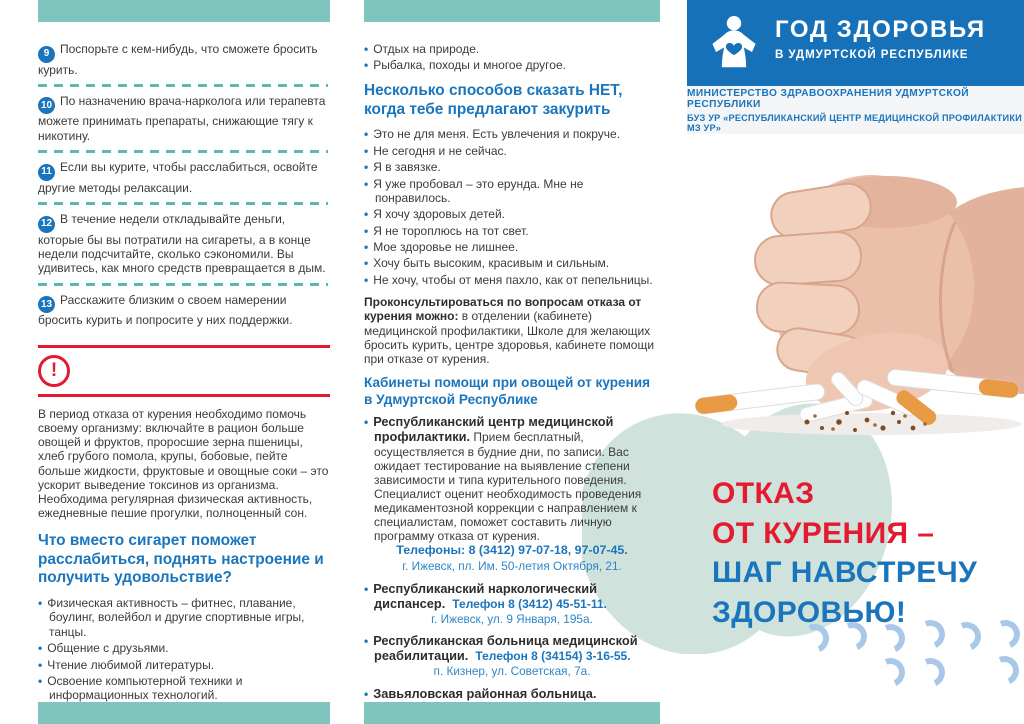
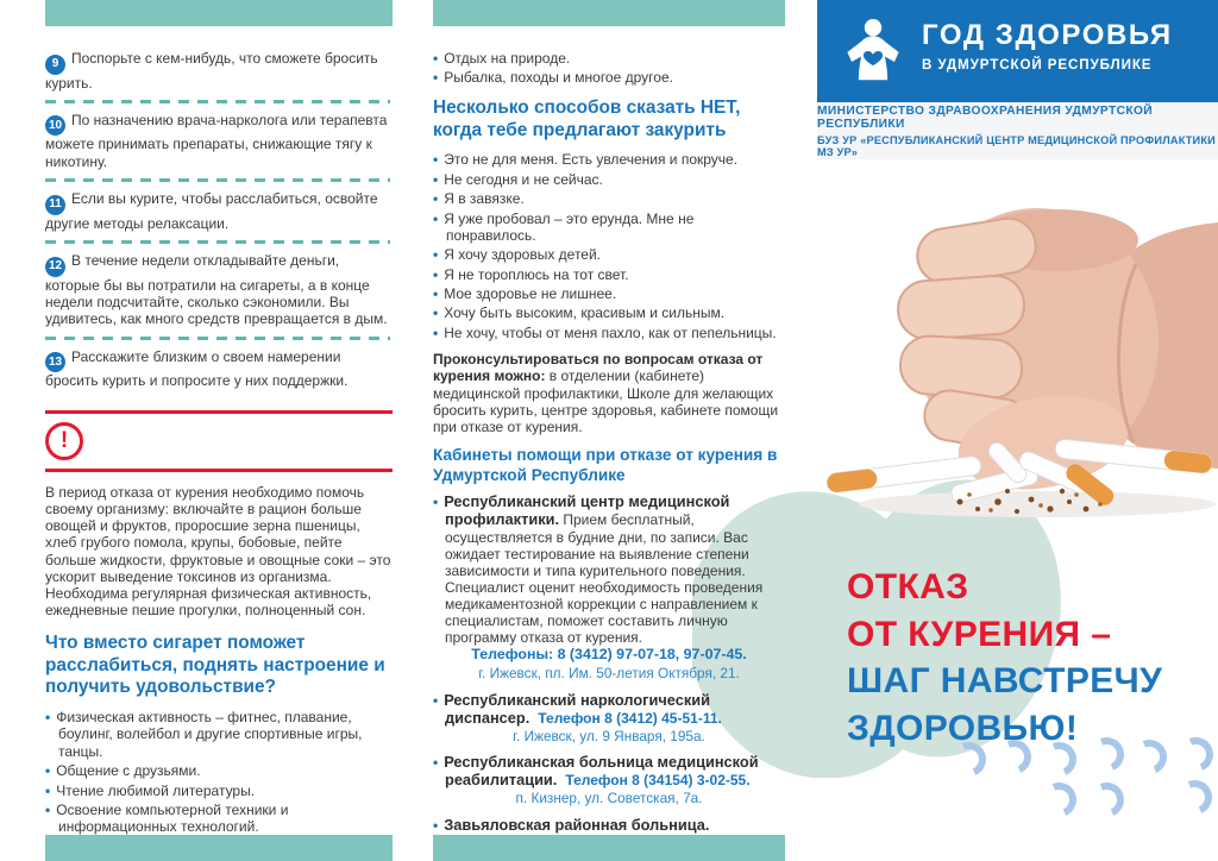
  9 Поспорьте с кем-нибудь, что сможете бросить курить.
  10 По назначению врача-нарколога или терапевта можете принимать препараты, снижающие тягу к никотину.
  11 Если вы курите, чтобы расслабиться, освойте другие методы релаксации.
  12 В течение недели откладывайте деньги, которые бы вы потратили на сигареты, а в конце недели подсчитайте, сколько сэкономили. Вы удивитесь, как много средств превращается в дым.
  13 Расскажите близким о своем намерении бросить курить и попросите у них поддержки.
  !
  В период отказа от курения необходимо помочь своему организму: включайте в рацион больше овощей и фруктов, проросшие зерна пшеницы, хлеб грубого помола, крупы, бобовые, пейте больше жидкости, фруктовые и овощные соки – это ускорит выведение токсинов из организма. Необходима регулярная физическая активность, ежедневные пешие прогулки, полноценный сон.
  Что вместо сигарет поможет расслабиться, поднять настроение и получить удовольствие?
  Физическая активность – фитнес, плавание, боулинг, волейбол и другие спортивные игры, танцы.
  Общение с друзьями.
  Чтение любимой литературы.
  Освоение компьютерной техники и информационных технологий.
  Отдых на природе.
  Рыбалка, походы и многое другое.
  Несколько способов сказать НЕТ, когда тебе предлагают закурить
  Это не для меня. Есть увлечения и покруче.
  Не сегодня и не сейчас.
  Я в завязке.
  Я уже пробовал – это ерунда. Мне не понравилось.
  Я хочу здоровых детей.
  Я не тороплюсь на тот свет.
  Мое здоровье не лишнее.
  Хочу быть высоким, красивым и сильным.
  Не хочу, чтобы от меня пахло, как от пепельницы.
  Проконсультироваться по вопросам отказа от курения можно: в отделении (кабинете) медицинской профилактики, Школе для желающих бросить курить, центре здоровья, кабинете помощи при отказе от курения.
- Кабинеты помощи при овощей от курения в Удмуртской Республике
+ Кабинеты помощи при отказе от курения в Удмуртской Республике
  Республиканский центр медицинской профилактики. Прием бесплатный, осуществляется в будние дни, по записи. Вас ожидает тестирование на выявление степени зависимости и типа курительного поведения. Специалист оценит необходимость проведения медикаментозной коррекции с направлением к специалистам, поможет составить личную программу отказа от курения.
  Телефоны: 8 (3412) 97-07-18, 97-07-45.
  г. Ижевск, пл. Им. 50-летия Октября, 21.
  Республиканский наркологический диспансер. Телефон 8 (3412) 45-51-11.
  г. Ижевск, ул. 9 Января, 195а.
- Республиканская больница медицинской реабилитации. Телефон 8 (34154) 3-16-55.
+ Республиканская больница медицинской реабилитации. Телефон 8 (34154) 3-02-55.
  п. Кизнер, ул. Советская, 7а.
  Завьяловская районная больница.
  ГОД ЗДОРОВЬЯ
  В УДМУРТСКОЙ РЕСПУБЛИКЕ
  МИНИСТЕРСТВО ЗДРАВООХРАНЕНИЯ УДМУРТСКОЙ РЕСПУБЛИКИ
  БУЗ УР «РЕСПУБЛИКАНСКИЙ ЦЕНТР МЕДИЦИНСКОЙ ПРОФИЛАКТИКИ МЗ УР»
  ОТКАЗ
  ОТ КУРЕНИЯ –
  ШАГ НАВСТРЕЧУ
  ЗДОРОВЬЮ!
